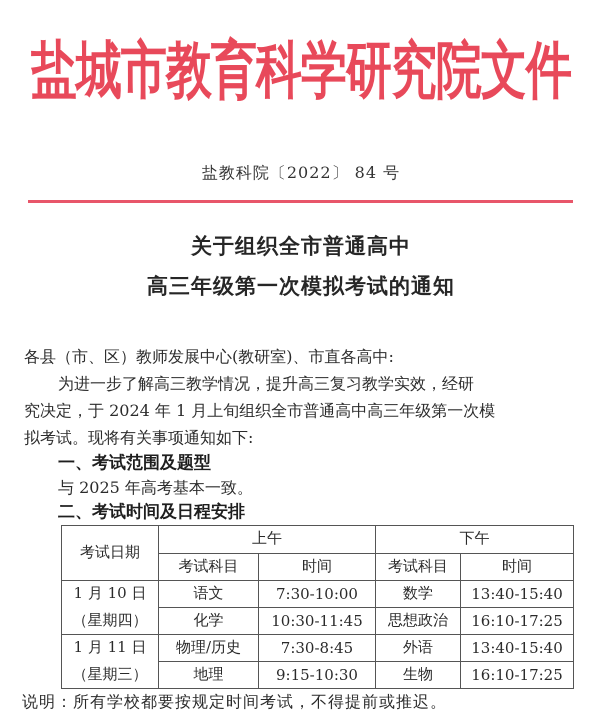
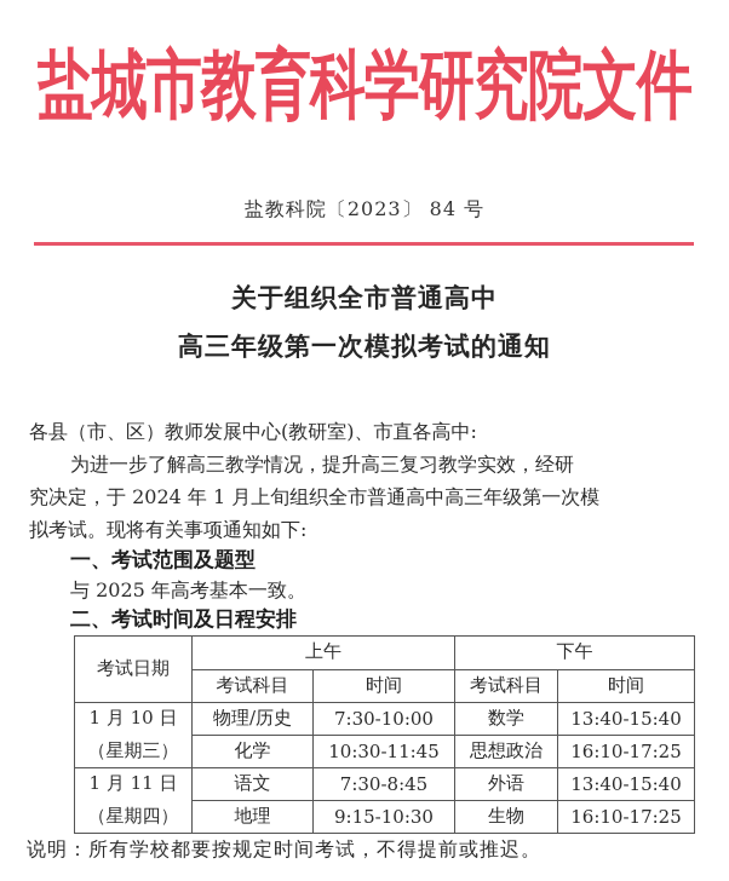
  盐城市教育科学研究院文件
- 盐教科院〔2022〕 84 号
+ 盐教科院〔2023〕 84 号
  关于组织全市普通高中
  高三年级第一次模拟考试的通知
  各县（市、区）教师发展中心(教研室)、市直各高中:
  为进一步了解高三教学情况，提升高三复习教学实效，经研
  究决定，于 2024 年 1 月上旬组织全市普通高中高三年级第一次模
  拟考试。现将有关事项通知如下:
  一、考试范围及题型
  与 2025 年高考基本一致。
  二、考试时间及日程安排
  考试日期	上午	下午
  考试科目	时间	考试科目	时间
- 1 月 10 日	语文	7:30-10:00	数学	13:40-15:40
+ 1 月 10 日	物理/历史	7:30-10:00	数学	13:40-15:40
- （星期四）	化学	10:30-11:45	思想政治	16:10-17:25
+ （星期三）	化学	10:30-11:45	思想政治	16:10-17:25
- 1 月 11 日	物理/历史	7:30-8:45	外语	13:40-15:40
+ 1 月 11 日	语文	7:30-8:45	外语	13:40-15:40
- （星期三）	地理	9:15-10:30	生物	16:10-17:25
+ （星期四）	地理	9:15-10:30	生物	16:10-17:25
  说明：所有学校都要按规定时间考试，不得提前或推迟。
